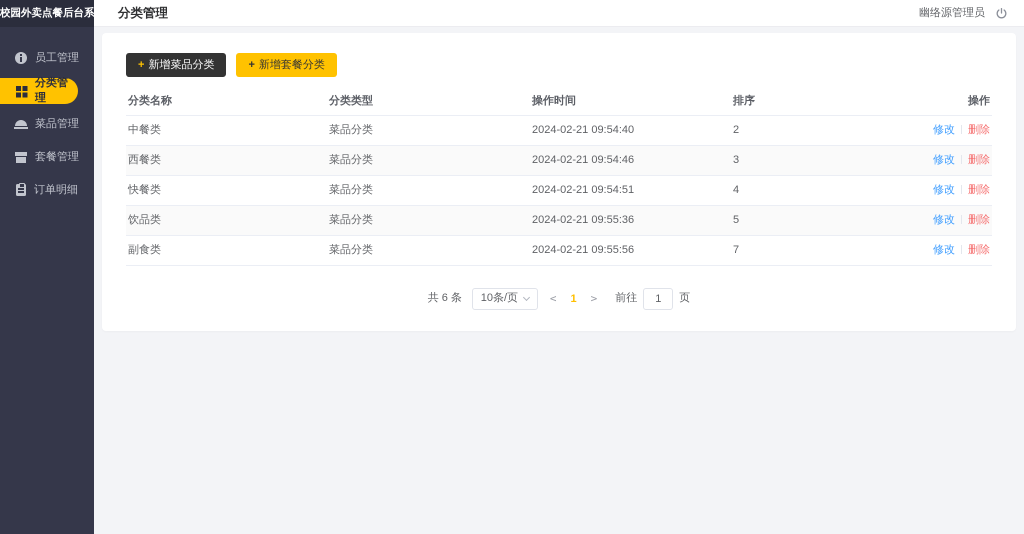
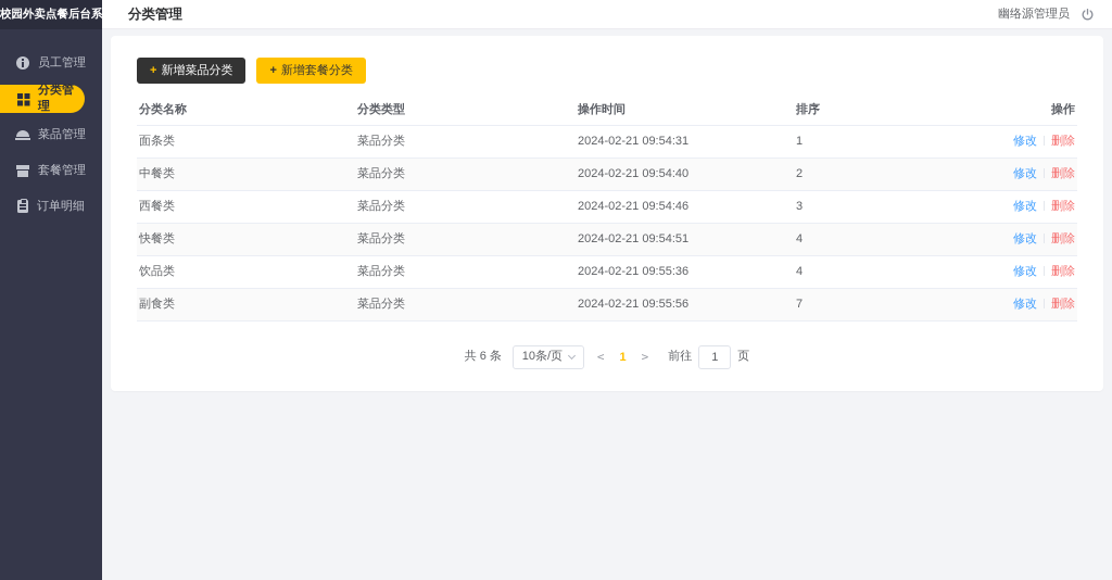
  校园外卖点餐后台系统
  员工管理
  分类管理
  菜品管理
  套餐管理
  订单明细
  分类管理
  幽络源管理员
  +
  新增菜品分类
  +
  新增套餐分类
  分类名称	分类类型	操作时间	排序	操作
+ 面条类	菜品分类	2024-02-21 09:54:31	1	修改 删除
  中餐类	菜品分类	2024-02-21 09:54:40	2	修改 删除
  西餐类	菜品分类	2024-02-21 09:54:46	3	修改 删除
  快餐类	菜品分类	2024-02-21 09:54:51	4	修改 删除
- 饮品类	菜品分类	2024-02-21 09:55:36	5	修改 删除
+ 饮品类	菜品分类	2024-02-21 09:55:36	4	修改 删除
  副食类	菜品分类	2024-02-21 09:55:56	7	修改 删除
  共 6 条
  10条/页
  <
  1
  >
  前往
  1
  页
